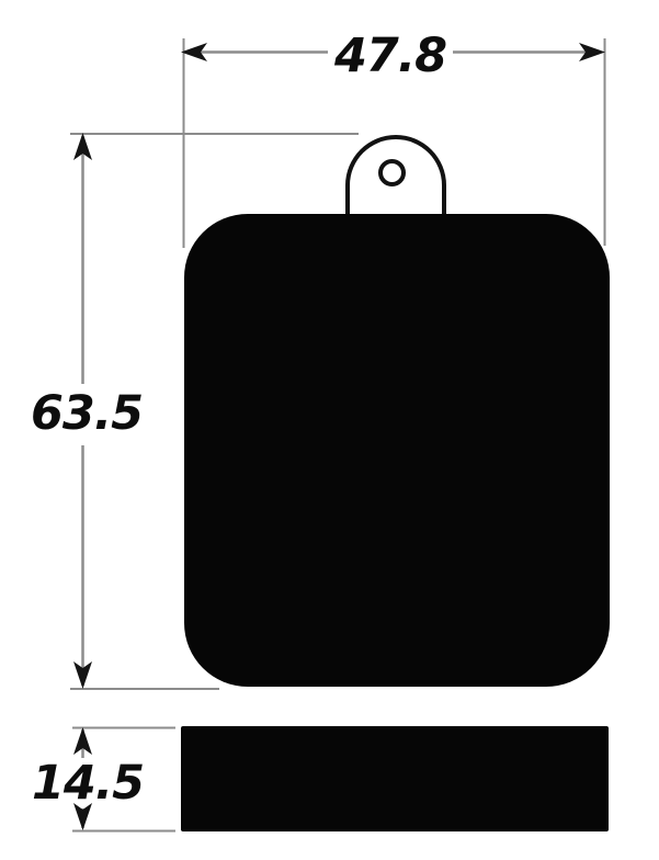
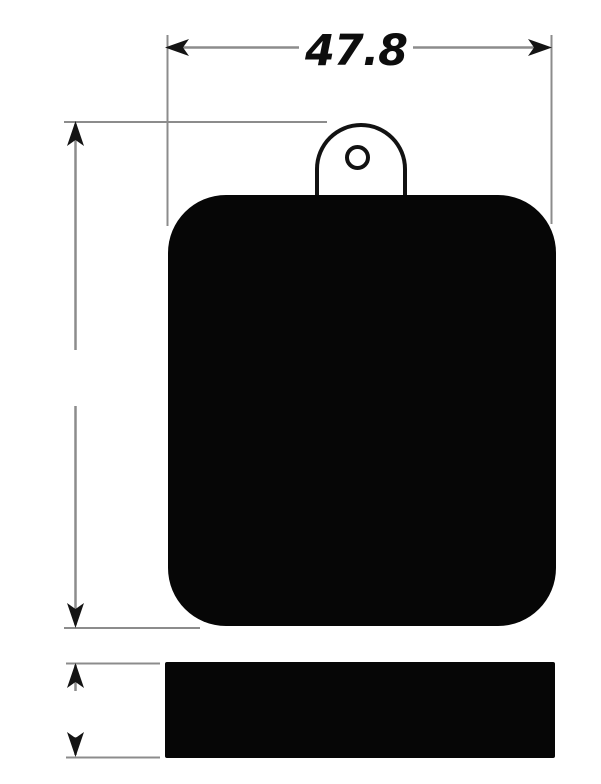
  47.8
- 63.5
- 14.5
